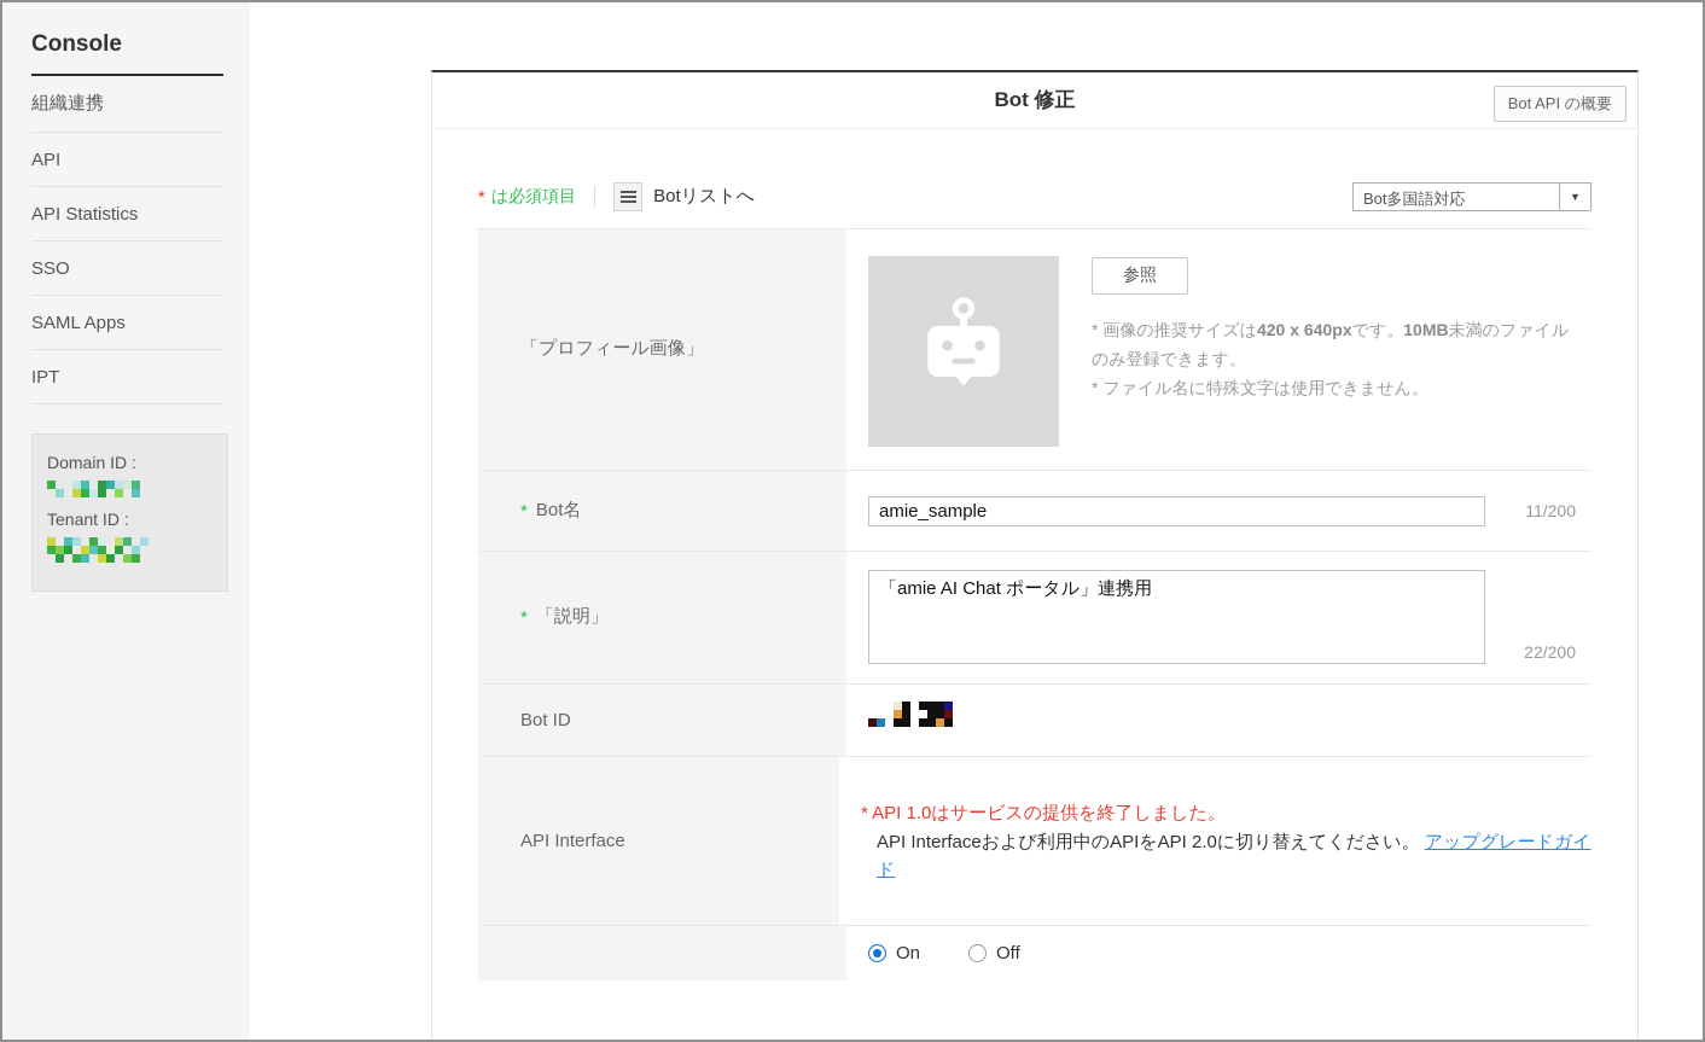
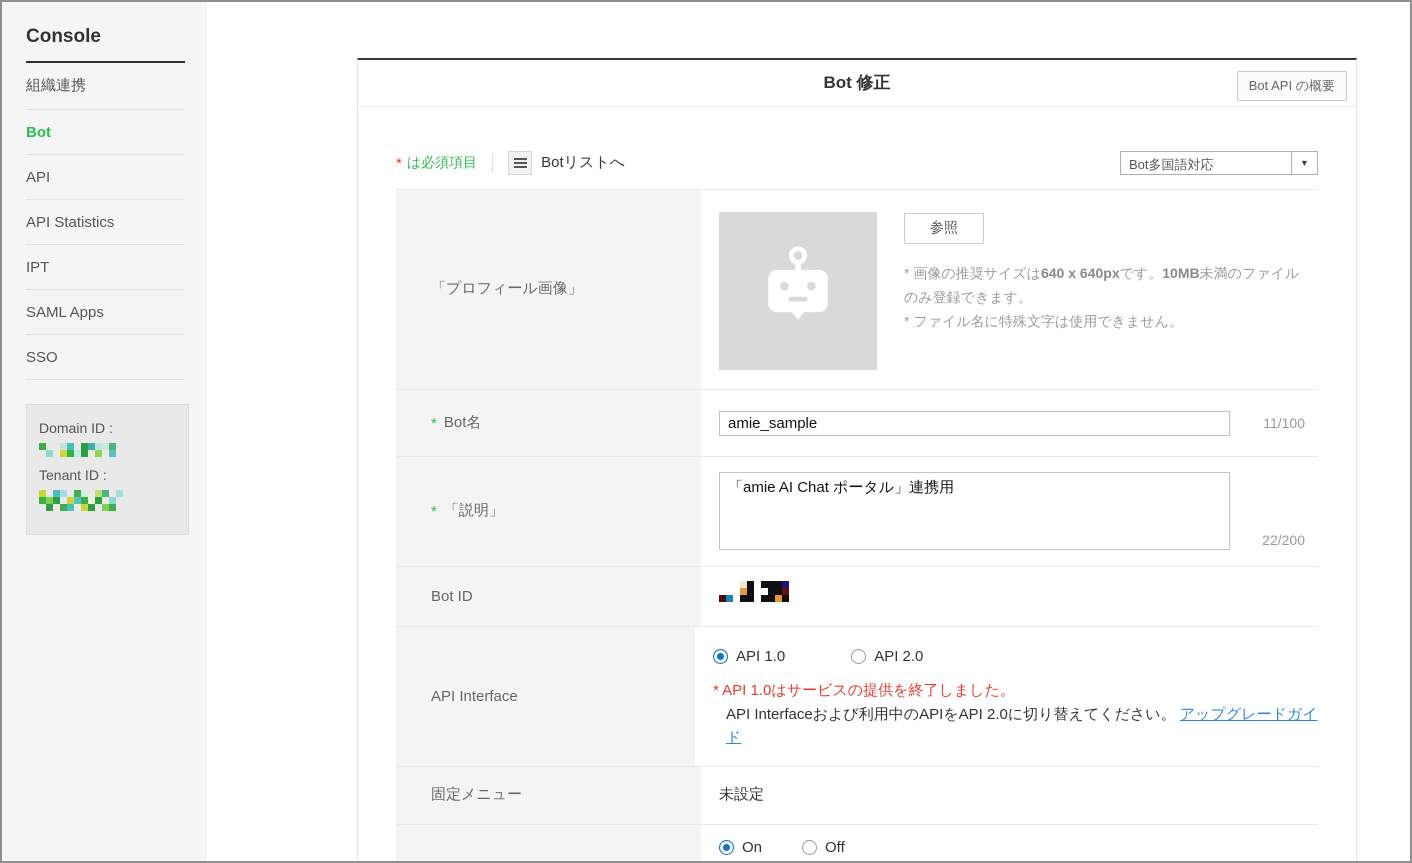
  Console
  組織連携
+ Bot
  API
  API Statistics
- SSO
+ IPT
  SAML Apps
- IPT
+ SSO
  Domain ID :
  Tenant ID :
  Bot 修正
  Bot API の概要
  *
  は必須項目
  Botリストへ
  Bot多国語対応
  ▼
  「プロフィール画像」
  参照
- * 画像の推奨サイズは420 x 640pxです。10MB未満のファイルのみ登録できます。
+ * 画像の推奨サイズは640 x 640pxです。10MB未満のファイルのみ登録できます。
  * ファイル名に特殊文字は使用できません。
  *
  Bot名
  amie_sample
- 11/200
+ 11/100
  *
  「説明」
  「amie AI Chat ポータル」連携用
  22/200
  Bot ID
  API Interface
+ API 1.0
+ API 2.0
  * API 1.0はサービスの提供を終了しました。
  API Interfaceおよび利用中のAPIをAPI 2.0に切り替えてください。 アップグレードガイド
+ 固定メニュー
+ 未設定
  On
  Off
